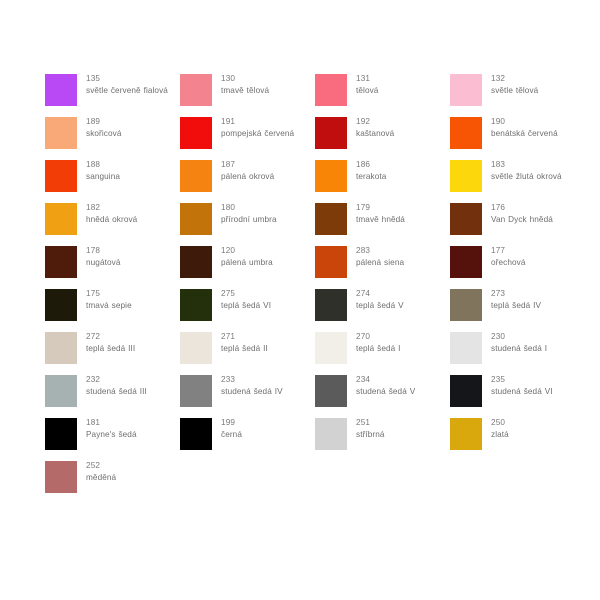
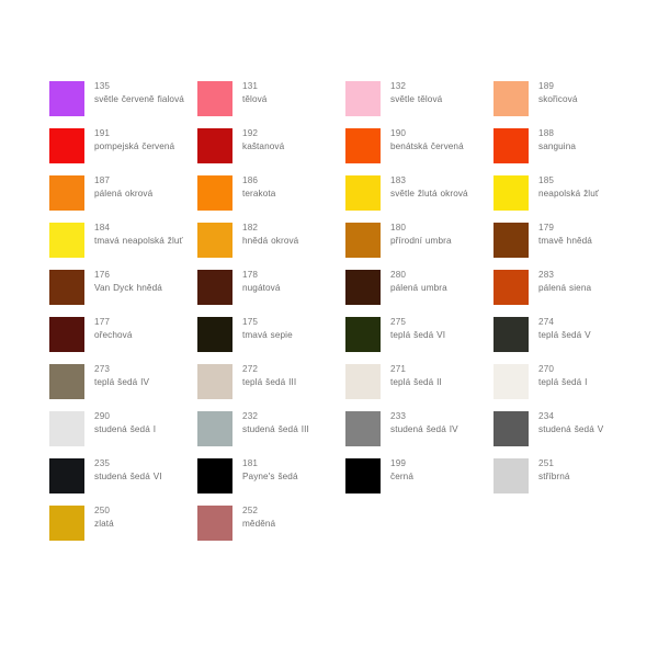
  135
  světle červeně fialová
- 130
- tmavě tělová
  131
  tělová
  132
  světle tělová
  189
  skořicová
  191
  pompejská červená
  192
  kaštanová
  190
  benátská červená
  188
  sanguina
  187
  pálená okrová
  186
  terakota
  183
  světle žlutá okrová
+ 185
+ neapolská žluť
+ 184
+ tmavá neapolská žluť
  182
  hnědá okrová
  180
  přírodní umbra
  179
  tmavě hnědá
  176
  Van Dyck hnědá
  178
  nugátová
- 120
+ 280
  pálená umbra
  283
  pálená siena
  177
  ořechová
  175
  tmavá sepie
  275
  teplá šedá VI
  274
  teplá šedá V
  273
  teplá šedá IV
  272
  teplá šedá III
  271
  teplá šedá II
  270
  teplá šedá I
- 230
+ 290
  studená šedá I
  232
  studená šedá III
  233
  studená šedá IV
  234
  studená šedá V
  235
  studená šedá VI
  181
  Payne's šedá
  199
  černá
  251
  stříbrná
  250
  zlatá
  252
  měděná
